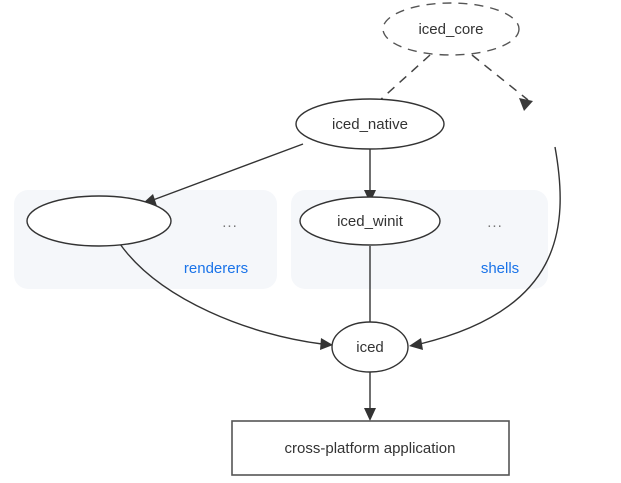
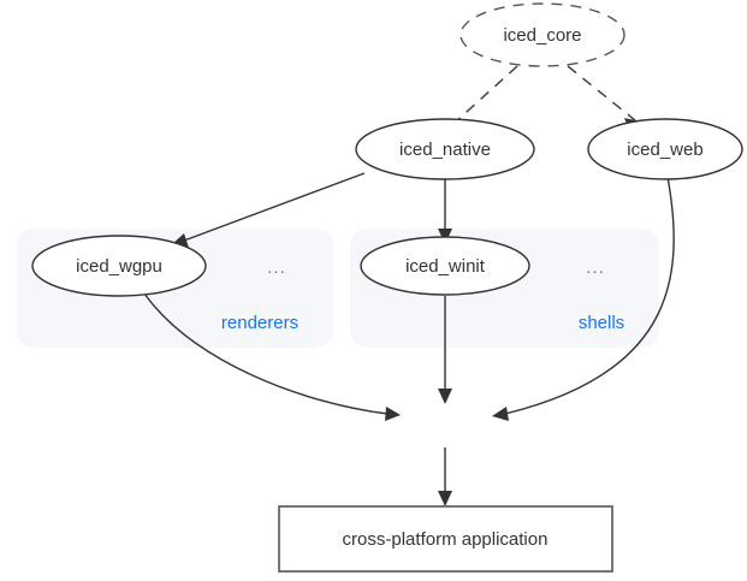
  renderers
  ...
  shells
  ...
  iced_core
  iced_native
+ iced_web
+ iced_wgpu
  iced_winit
- iced
  cross-platform application
